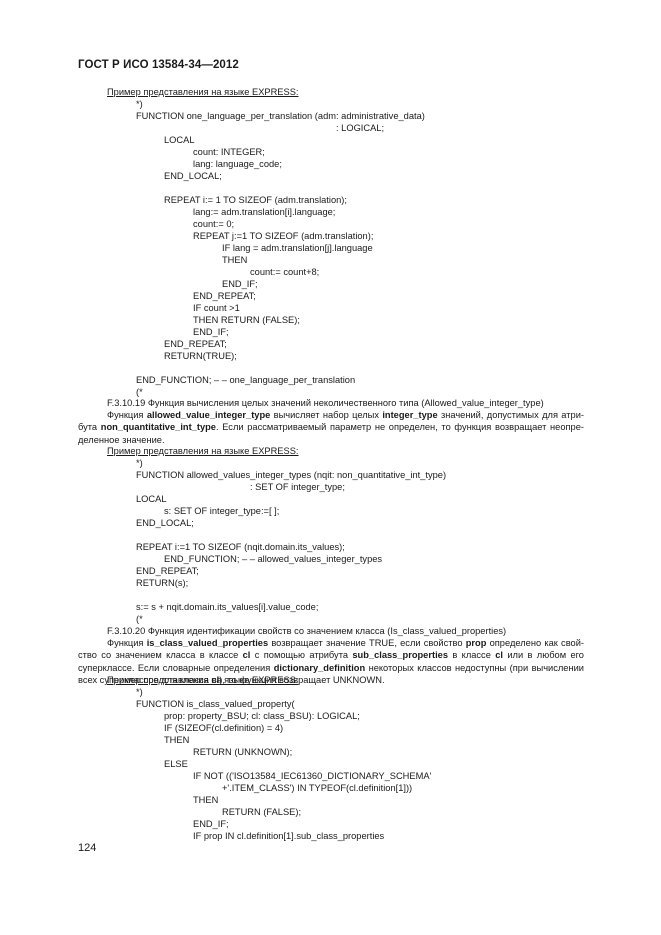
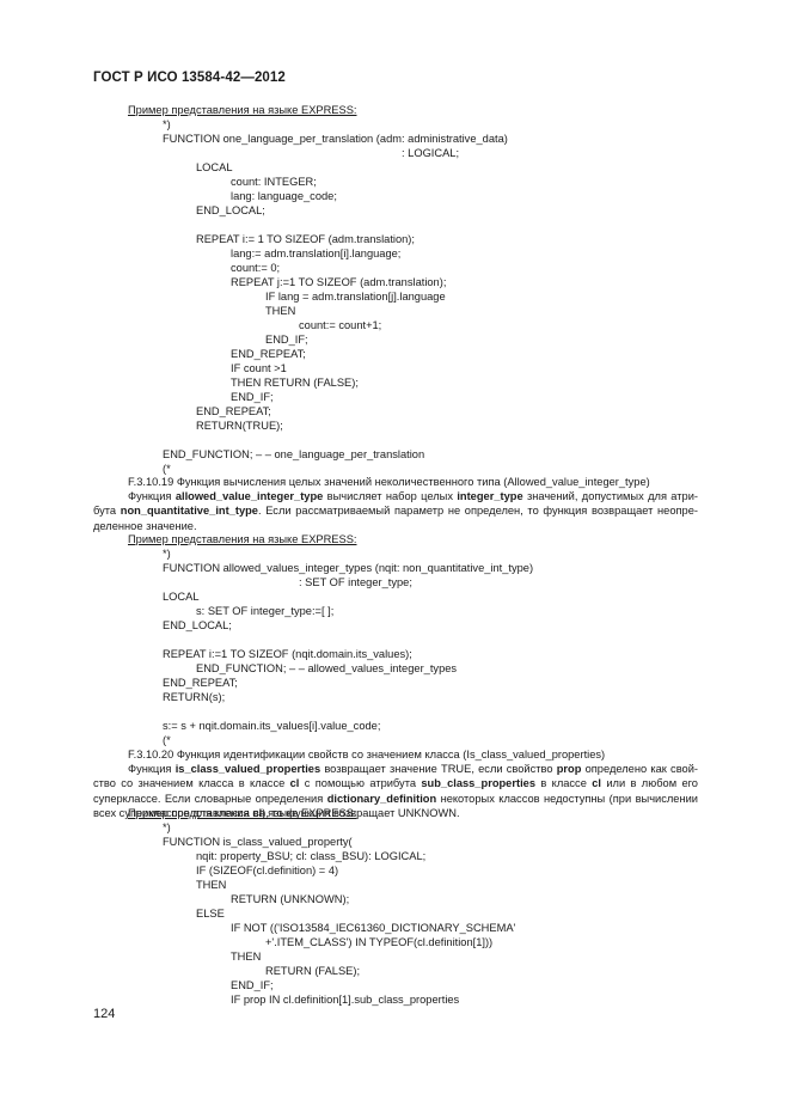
- ГОСТ Р ИСО 13584-34—2012
+ ГОСТ Р ИСО 13584-42—2012
  Пример представления на языке EXPRESS:
  *)
  FUNCTION one_language_per_translation (adm: administrative_data)
  : LOGICAL;
  LOCAL
  count: INTEGER;
  lang: language_code;
  END_LOCAL;
  REPEAT i:= 1 TO SIZEOF (adm.translation);
  lang:= adm.translation[i].language;
  count:= 0;
  REPEAT j:=1 TO SIZEOF (adm.translation);
  IF lang = adm.translation[j].language
  THEN
- count:= count+8;
+ count:= count+1;
  END_IF;
  END_REPEAT;
  IF count >1
  THEN RETURN (FALSE);
  END_IF;
  END_REPEAT;
  RETURN(TRUE);
  END_FUNCTION; – – one_language_per_translation
  (*
  F.3.10.19 Функция вычисления целых значений неколичественного типа (Allowed_value_integer_type)
  Функция allowed_value_integer_type вычисляет набор целых integer_type значений, допустимых для атри-бута non_quantitative_int_type. Если рассматриваемый параметр не определен, то функция возвращает неопре-деленное значение.
  Пример представления на языке EXPRESS:
  *)
  FUNCTION allowed_values_integer_types (nqit: non_quantitative_int_type)
  : SET OF integer_type;
  LOCAL
  s: SET OF integer_type:=[ ];
  END_LOCAL;
  REPEAT i:=1 TO SIZEOF (nqit.domain.its_values);
  END_FUNCTION; – – allowed_values_integer_types
  END_REPEAT;
  RETURN(s);
  s:= s + nqit.domain.its_values[i].value_code;
  (*
  F.3.10.20 Функция идентификации свойств со значением класса (Is_class_valued_properties)
  Функция is_class_valued_properties возвращает значение TRUE, если свойство prop определено как свой-ство со значением класса в классе cl с помощью атрибута sub_class_properties в классе cl или в любом его суперклассе. Если словарные определения dictionary_definition некоторых классов недоступны (при вычислении всех суперклассов для класса cl), то функция возвращает UNKNOWN.
  Пример представления на языке EXPRESS:
  *)
  FUNCTION is_class_valued_property(
- prop: property_BSU; cl: class_BSU): LOGICAL;
+ nqit: property_BSU; cl: class_BSU): LOGICAL;
  IF (SIZEOF(cl.definition) = 4)
  THEN
  RETURN (UNKNOWN);
  ELSE
  IF NOT (('ISO13584_IEC61360_DICTIONARY_SCHEMA'
  +'.ITEM_CLASS') IN TYPEOF(cl.definition[1]))
  THEN
  RETURN (FALSE);
  END_IF;
  IF prop IN cl.definition[1].sub_class_properties
  124
